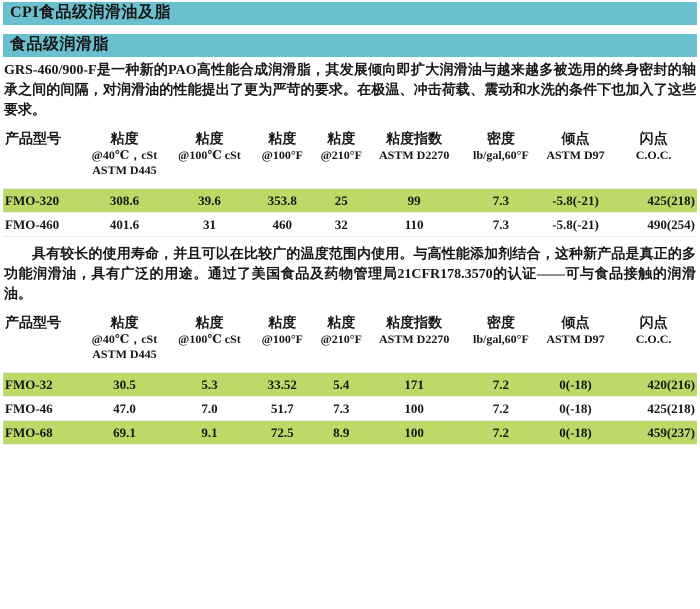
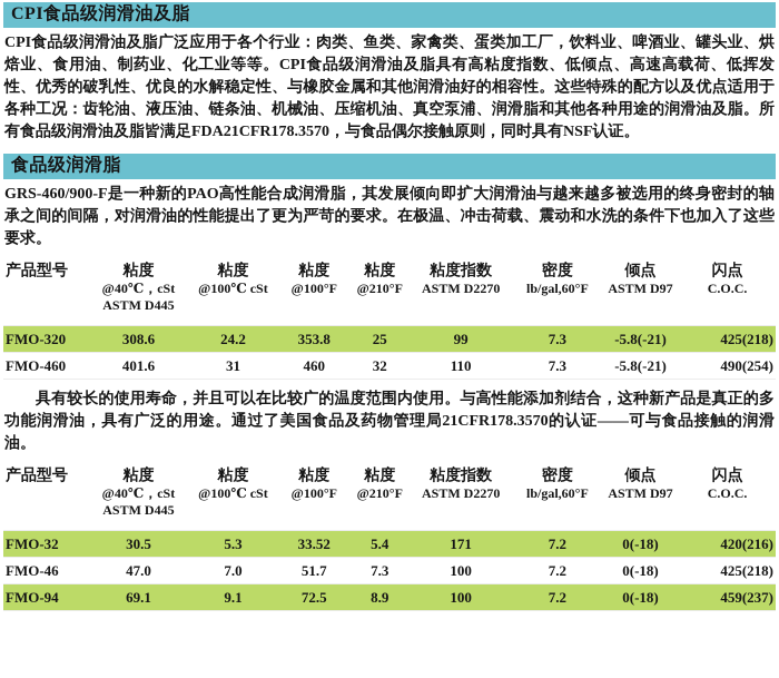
  CPI食品级润滑油及脂
+ CPI食品级润滑油及脂广泛应用于各个行业：肉类、鱼类、家禽类、蛋类加工厂，饮料业、啤酒业、罐头业、烘焙业、食用油、制药业、化工业等等。CPI食品级润滑油及脂具有高粘度指数、低倾点、高速高载荷、低挥发性、优秀的破乳性、优良的水解稳定性、与橡胶金属和其他润滑油好的相容性。这些特殊的配方以及优点适用于各种工况：齿轮油、液压油、链条油、机械油、压缩机油、真空泵浦、润滑脂和其他各种用途的润滑油及脂。所有食品级润滑油及脂皆满足FDA21CFR178.3570，与食品偶尔接触原则，同时具有NSF认证。
  食品级润滑脂
  GRS-460/900-F是一种新的PAO高性能合成润滑脂，其发展倾向即扩大润滑油与越来越多被选用的终身密封的轴承之间的间隔，对润滑油的性能提出了更为严苛的要求。在极温、冲击荷载、震动和水洗的条件下也加入了这些要求。
  产品型号	粘度@40℃，cStASTM D445	粘度@100℃ cSt	粘度@100°F	粘度@210°F	粘度指数ASTM D2270	密度lb/gal,60°F	倾点ASTM D97	闪点C.O.C.
- FMO-320	308.6	39.6	353.8	25	99	7.3	-5.8(-21)	425(218)
+ FMO-320	308.6	24.2	353.8	25	99	7.3	-5.8(-21)	425(218)
  FMO-460	401.6	31	460	32	110	7.3	-5.8(-21)	490(254)
  具有较长的使用寿命，并且可以在比较广的温度范围内使用。与高性能添加剂结合，这种新产品是真正的多功能润滑油，具有广泛的用途。通过了美国食品及药物管理局21CFR178.3570的认证——可与食品接触的润滑油。
  产品型号	粘度@40℃，cStASTM D445	粘度@100℃ cSt	粘度@100°F	粘度@210°F	粘度指数ASTM D2270	密度lb/gal,60°F	倾点ASTM D97	闪点C.O.C.
  FMO-32	30.5	5.3	33.52	5.4	171	7.2	0(-18)	420(216)
  FMO-46	47.0	7.0	51.7	7.3	100	7.2	0(-18)	425(218)
- FMO-68	69.1	9.1	72.5	8.9	100	7.2	0(-18)	459(237)
+ FMO-94	69.1	9.1	72.5	8.9	100	7.2	0(-18)	459(237)
